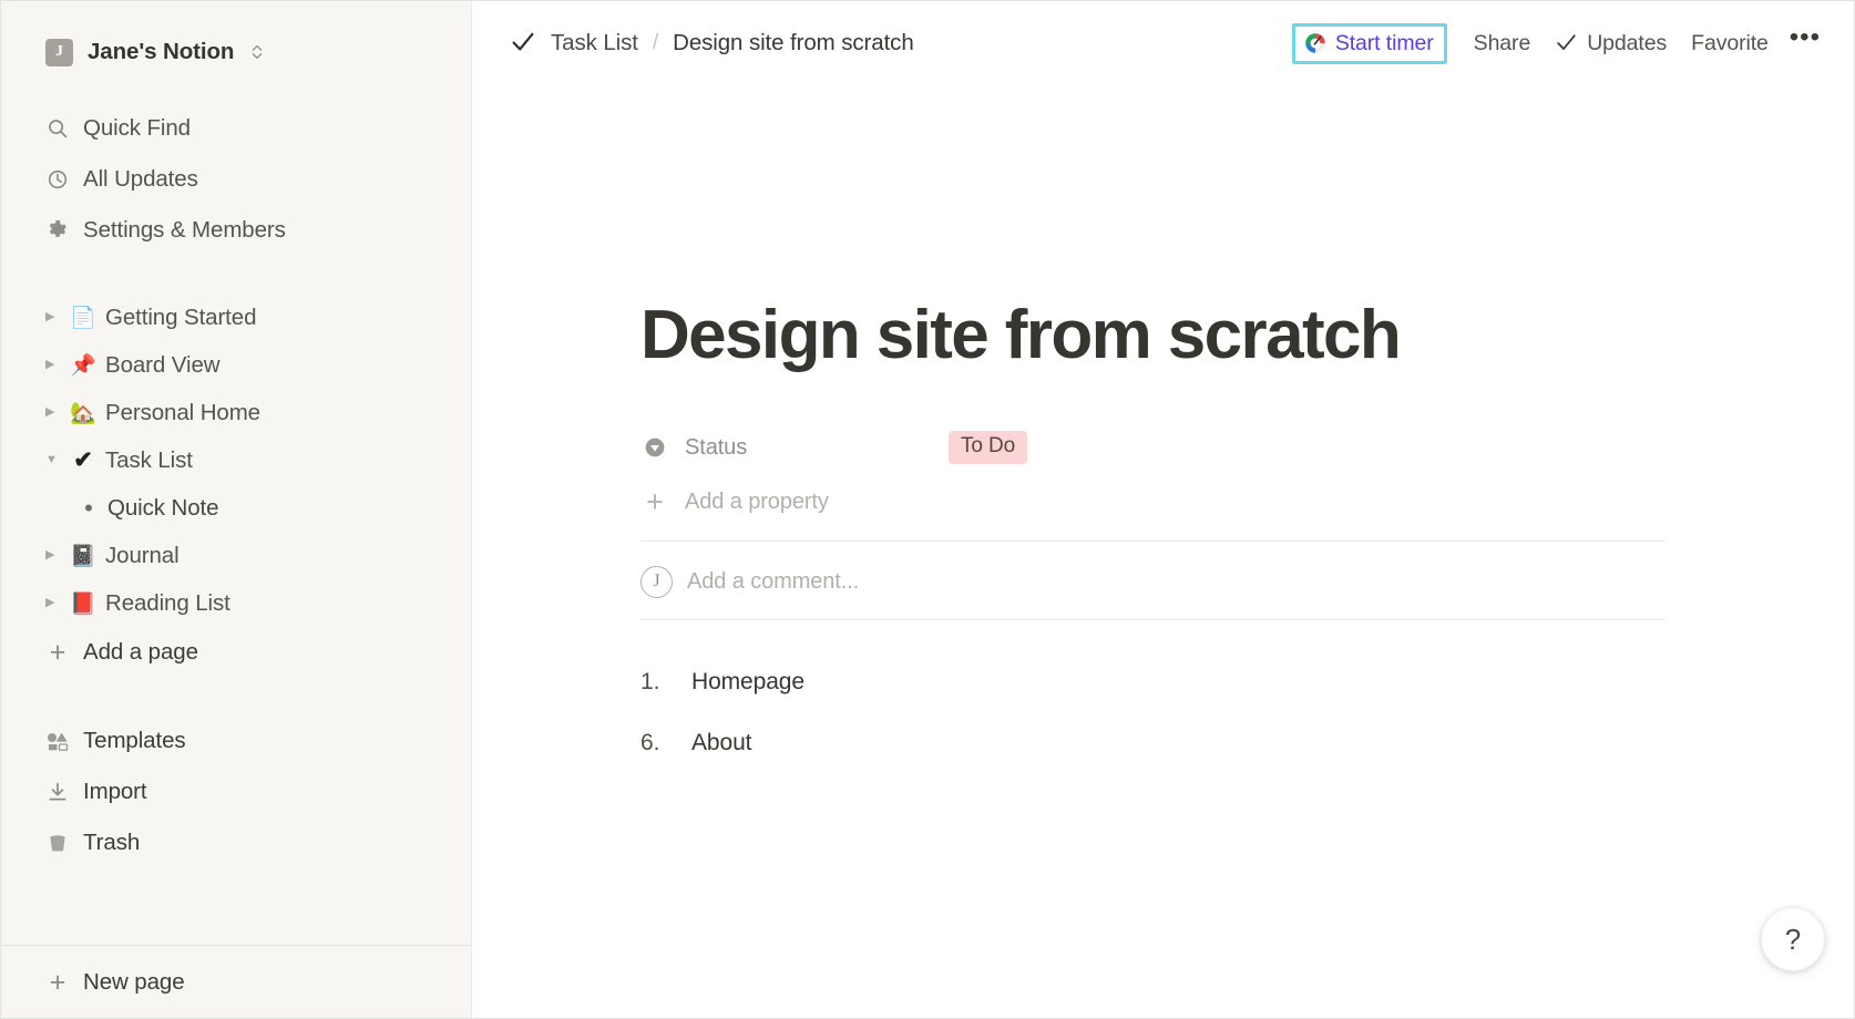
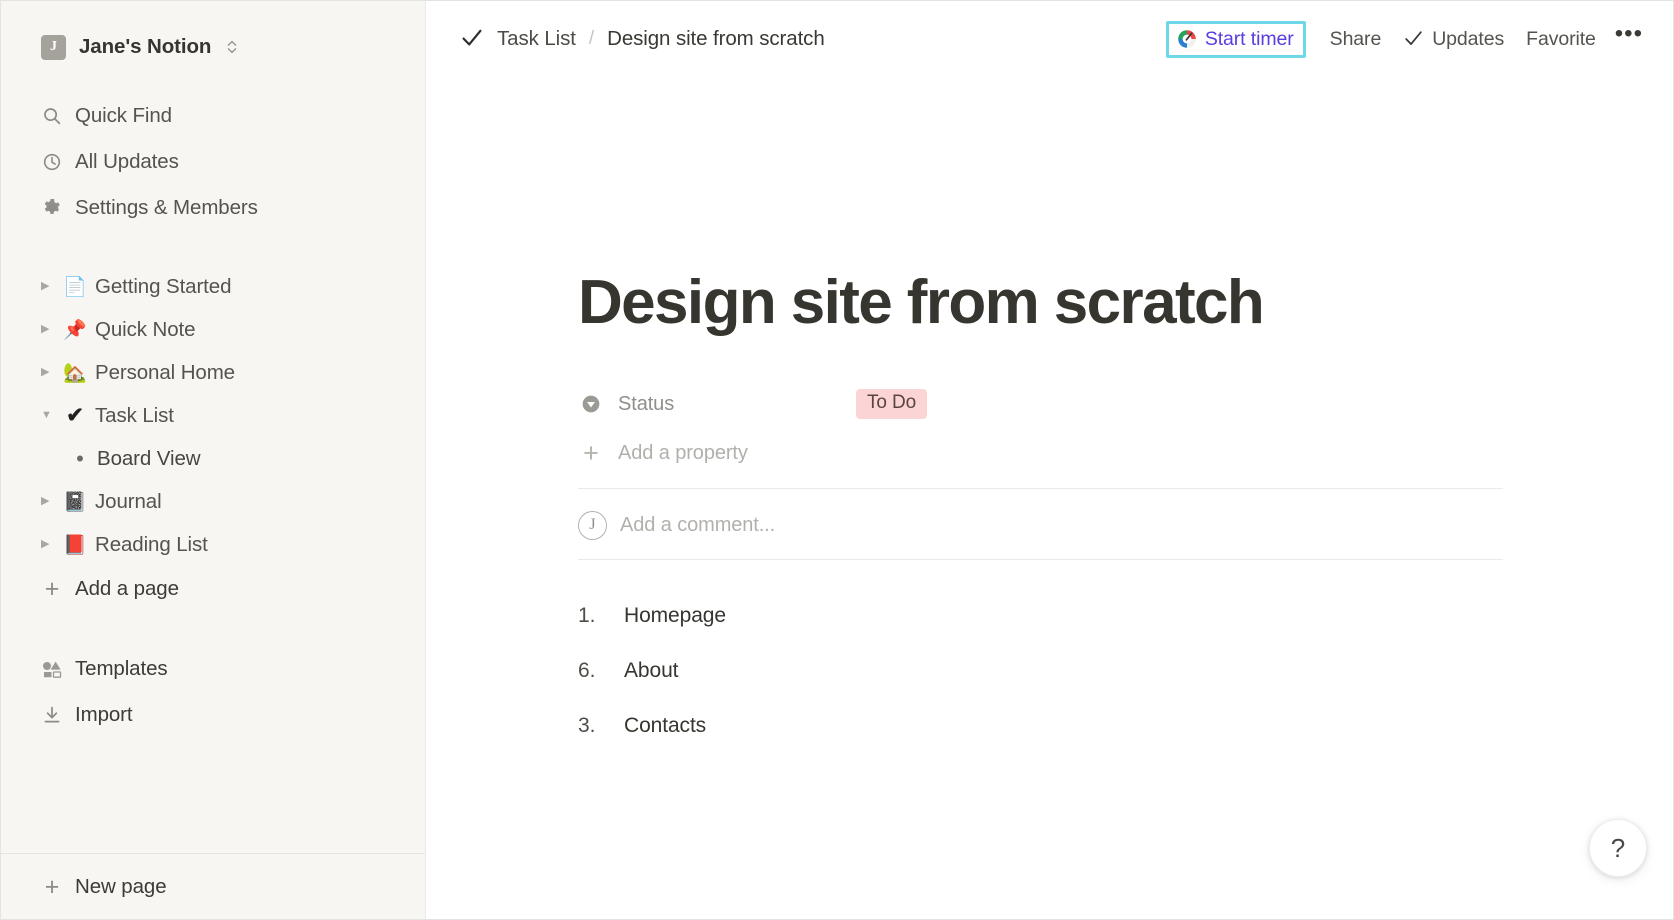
  J
  Jane's Notion
  Quick Find
  All Updates
  Settings & Members
  ▶
  📄
  Getting Started
  ▶
  📌
- Board View
+ Quick Note
  ▶
  🏡
  Personal Home
  ▼
  ✔
  Task List
  •
- Quick Note
+ Board View
  ▶
  📓
  Journal
  ▶
  📕
  Reading List
  +
  Add a page
  Templates
  Import
- Trash
  +
  New page
  Task List
  /
  Design site from scratch
  Start timer
  Share
  Updates
  Favorite
  •••
  Design site from scratch
  Status
  To Do
  +
  Add a property
  J
  Add a comment...
  1.
  Homepage
  6.
  About
+ 3.
+ Contacts
  ?
